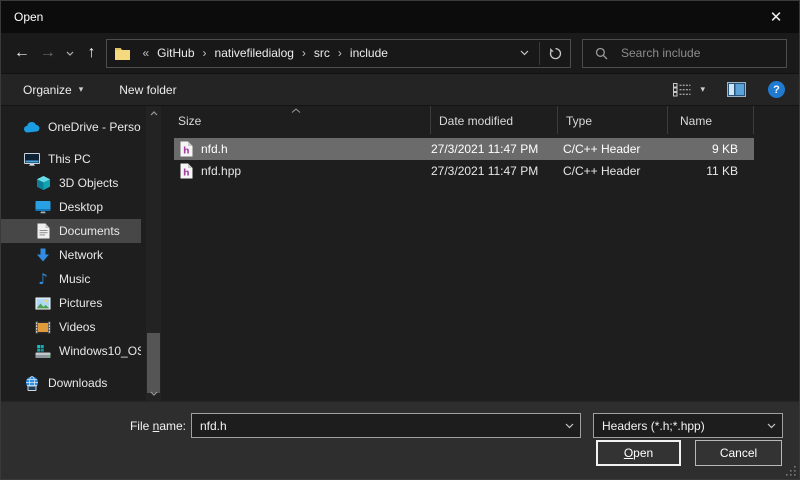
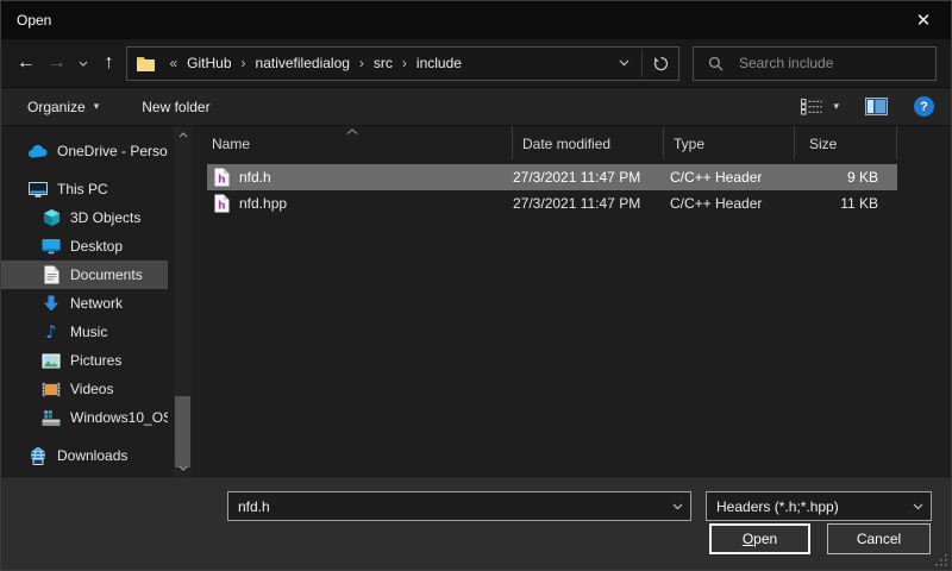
  Open
  ✕
  ←
  →
  ↑
  «
  GitHub
  ›
  nativefiledialog
  ›
  src
  ›
  include
  Search include
  Organize
  ▾
  New folder
  ▾
  ?
  OneDrive - Perso
  This PC
  3D Objects
  Desktop
  Documents
  Network
  ♪
  Music
  Pictures
  Videos
  Windows10_O
  Downloads
- Size
+ Name
  Date modified
  Type
- Name
+ Size
  h
  nfd.h
  27/3/2021 11:47 PM
  C/C++ Header
  9 KB
  h
  nfd.hpp
  27/3/2021 11:47 PM
  C/C++ Header
  11 KB
- File name:
  nfd.h
  Headers (*.h;*.hpp)
  Open
  Cancel
